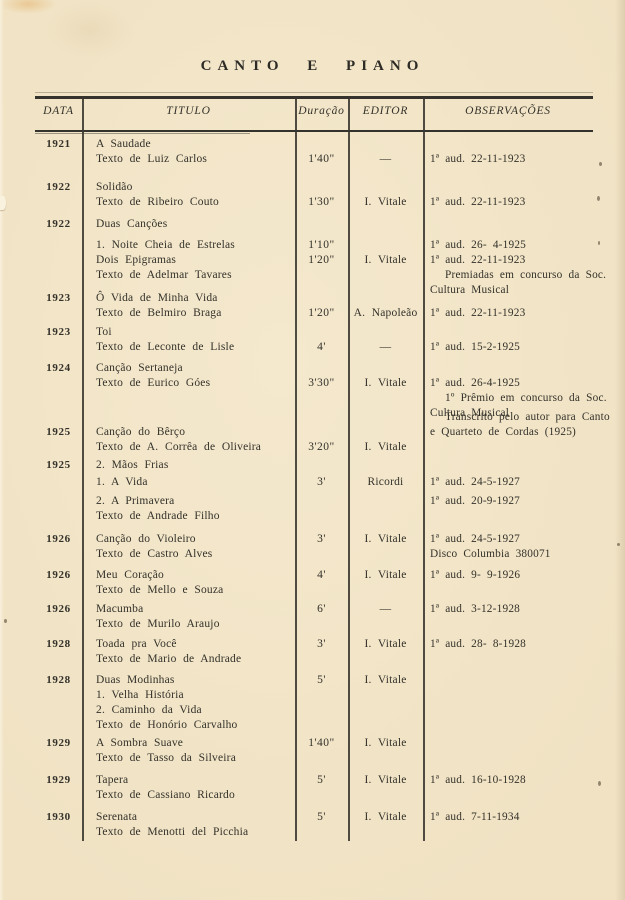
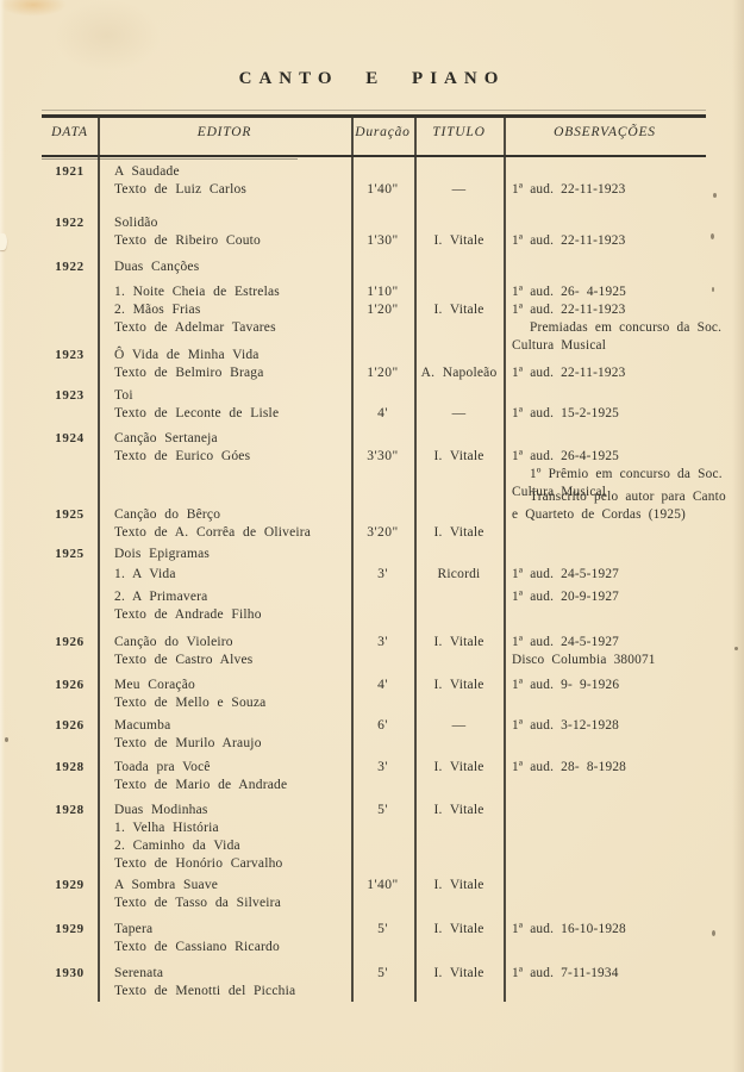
  CANTO E PIANO
  DATA
- TITULO
+ EDITOR
  Duração
- EDITOR
+ TITULO
  OBSERVAÇÕES
  1921
  A Saudade
  Texto de Luiz Carlos
  1'40"
  —
  1ª aud. 22-11-1923
  1922
  Solidão
  Texto de Ribeiro Couto
  1'30"
  I. Vitale
  1ª aud. 22-11-1923
  1922
  Duas Canções
  1. Noite Cheia de Estrelas
  1'10"
  1ª aud. 26- 4-1925
- Dois Epigramas
+ 2. Mãos Frias
  1'20"
  I. Vitale
  1ª aud. 22-11-1923
  Texto de Adelmar Tavares
  Premiadas em concurso da Soc.
  Cultura Musical
  1923
  Ô Vida de Minha Vida
  Texto de Belmiro Braga
  1'20"
  A. Napoleão
  1ª aud. 22-11-1923
  1923
  Toi
  Texto de Leconte de Lisle
  4'
  —
  1ª aud. 15-2-1925
  1924
  Canção Sertaneja
  Texto de Eurico Góes
  3'30"
  I. Vitale
  1ª aud. 26-4-1925
  1º Prêmio em concurso da Soc.
  Cultura Musical
  Transcrito pelo autor para Canto
  1925
  Canção do Bêrço
  e Quarteto de Cordas (1925)
  Texto de A. Corrêa de Oliveira
  3'20"
  I. Vitale
  1925
- 2. Mãos Frias
+ Dois Epigramas
  1. A Vida
  3'
  Ricordi
  1ª aud. 24-5-1927
  2. A Primavera
  1ª aud. 20-9-1927
  Texto de Andrade Filho
  1926
  Canção do Violeiro
  3'
  I. Vitale
  1ª aud. 24-5-1927
  Texto de Castro Alves
  Disco Columbia 380071
  1926
  Meu Coração
  4'
  I. Vitale
  1ª aud. 9- 9-1926
  Texto de Mello e Souza
  1926
  Macumba
  6'
  —
  1ª aud. 3-12-1928
  Texto de Murilo Araujo
  1928
  Toada pra Você
  3'
  I. Vitale
  1ª aud. 28- 8-1928
  Texto de Mario de Andrade
  1928
  Duas Modinhas
  5'
  I. Vitale
  1. Velha História
  2. Caminho da Vida
  Texto de Honório Carvalho
  1929
  A Sombra Suave
  1'40"
  I. Vitale
  Texto de Tasso da Silveira
  1929
  Tapera
  5'
  I. Vitale
  1ª aud. 16-10-1928
  Texto de Cassiano Ricardo
  1930
  Serenata
  5'
  I. Vitale
  1ª aud. 7-11-1934
  Texto de Menotti del Picchia
